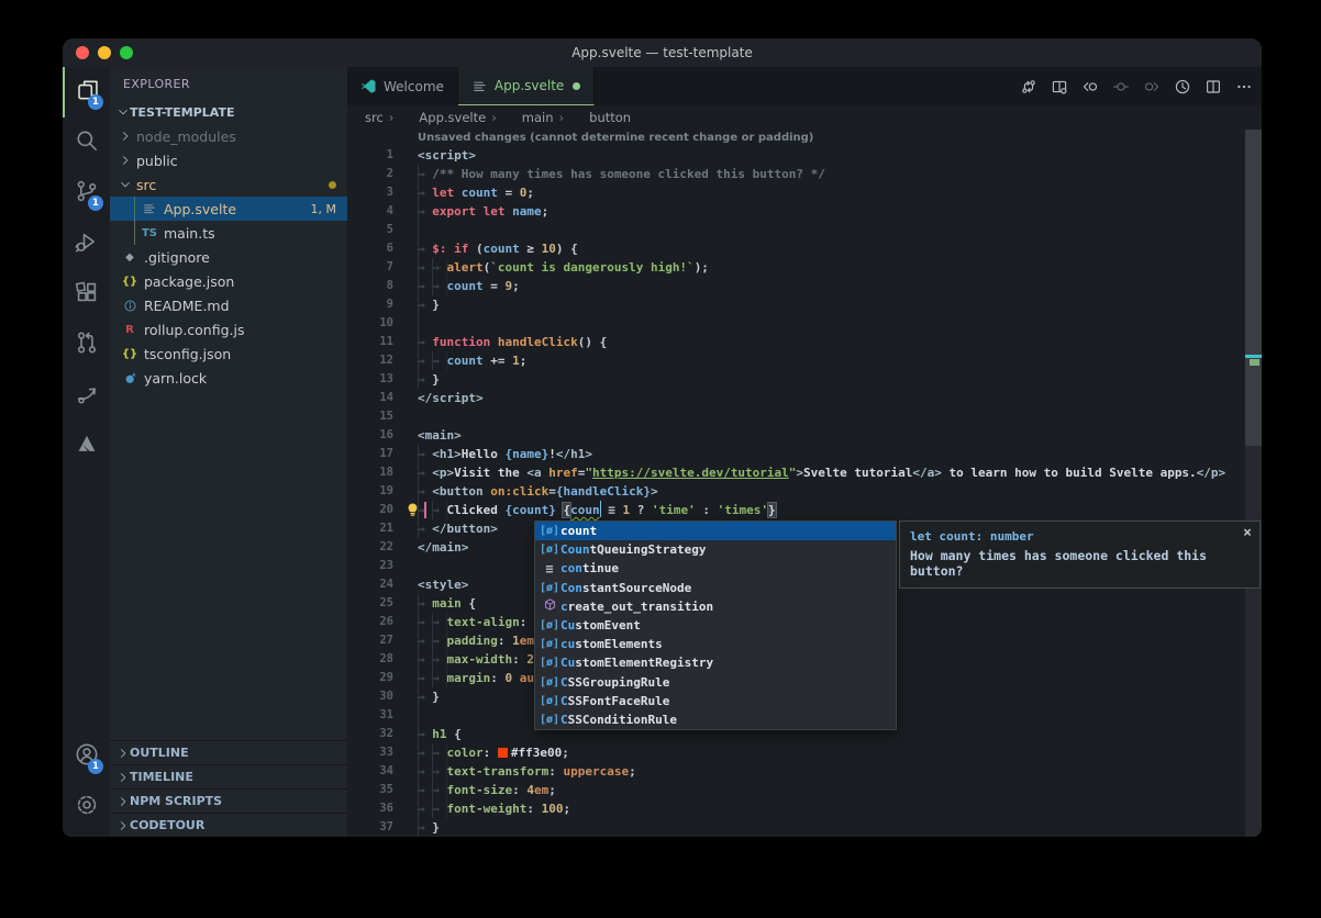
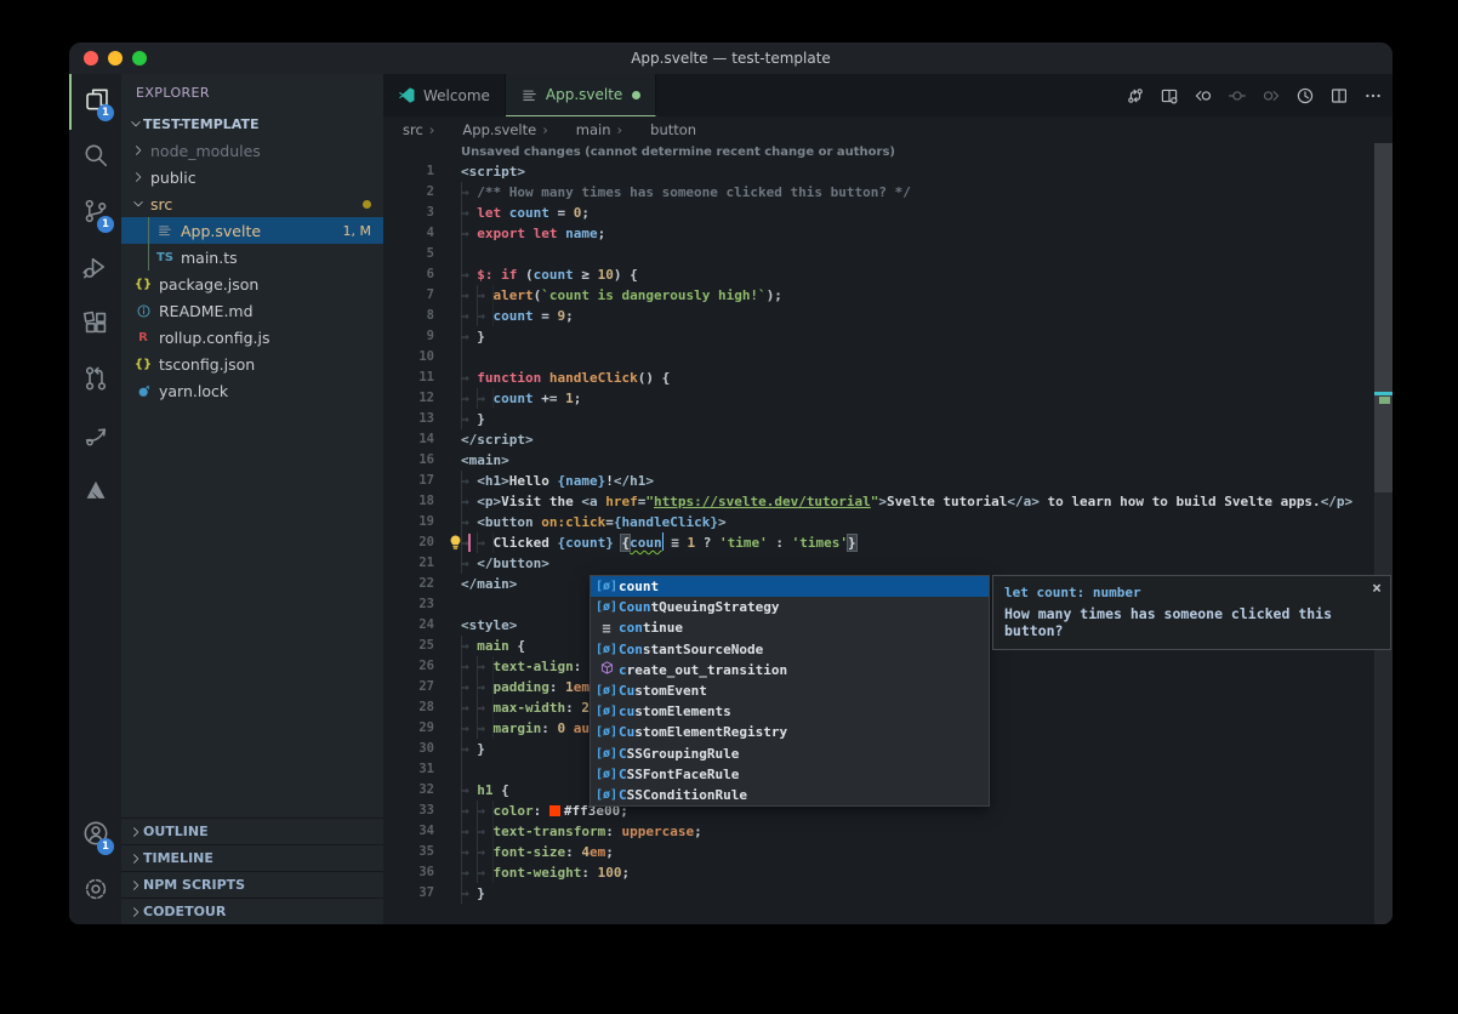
  App.svelte — test-template
  1
  1
  1
  EXPLORER
  TEST-TEMPLATE
  node_modules
  public
  src
  App.svelte
  1, M
  TS
  main.ts
- ◆
- .gitignore
  {}
  package.json
  README.md
  R
  rollup.config.js
  {}
  tsconfig.json
  yarn.lock
  OUTLINE
  TIMELINE
  NPM SCRIPTS
  CODETOUR
  Welcome
  App.svelte
  src
  ›
  App.svelte
  ›
  main
  ›
  button
- Unsaved changes (cannot determine recent change or padding)
+ Unsaved changes (cannot determine recent change or authors)
  1 <script>
  2 → /** How many times has someone clicked this button? */
  3 → let count = 0;
  4 → export let name;
  5
  6 → $: if (count ≥ 10) {
  7 → → alert(`count is dangerously high!`);
  8 → → count = 9;
  9 → }
  10
  11 → function handleClick() {
  12 → → count += 1;
  13 → }
  14 </script>
- 15
  16 <main>
  17 → <h1>Hello {name}!</h1>
  18 → <p>Visit the <a href="https://svelte.dev/tutorial">Svelte tutorial</a> to learn how to build Svelte apps.</p>
  19 → <button on:click={handleClick}>
  20 → → Clicked {count} {coun ≡ 1 ? 'time' : 'times'}
  21 → </button>
  22 </main>
  23
  24 <style>
  25 → main {
  26 → → text-align:
  27 → → padding: 1em
  28 → → max-width: 2
  29 → → margin: 0 au
  30 → }
  31
  32 → h1 {
  33 → → color: #ff3e00;
  34 → → text-transform: uppercase;
  35 → → font-size: 4em;
  36 → → font-weight: 100;
  37 → }
  [ø]
  coun
  t
  [ø]
  Coun
  tQueuingStrategy
  ≡
  con
  tinue
  [ø]
  Con
  stantSourceNode
  c
  reate_out_transition
  [ø]
  Cu
  stomEvent
  [ø]
  cu
  stomElements
  [ø]
  Cu
  stomElementRegistry
  [ø]
  C
  SSGroupingRule
  [ø]
  C
  SSFontFaceRule
  [ø]
  C
  SSConditionRule
  let count: number
  How many times has someone clicked this button?
  ×
